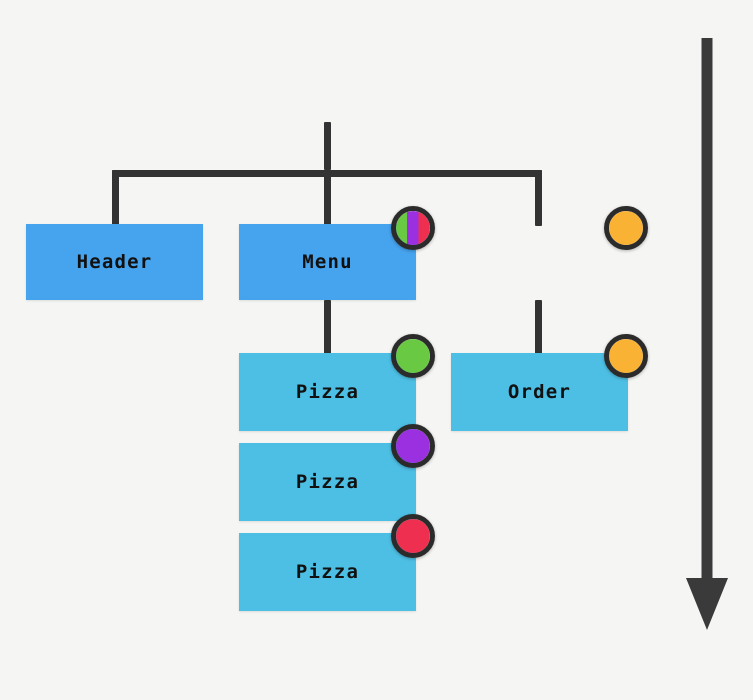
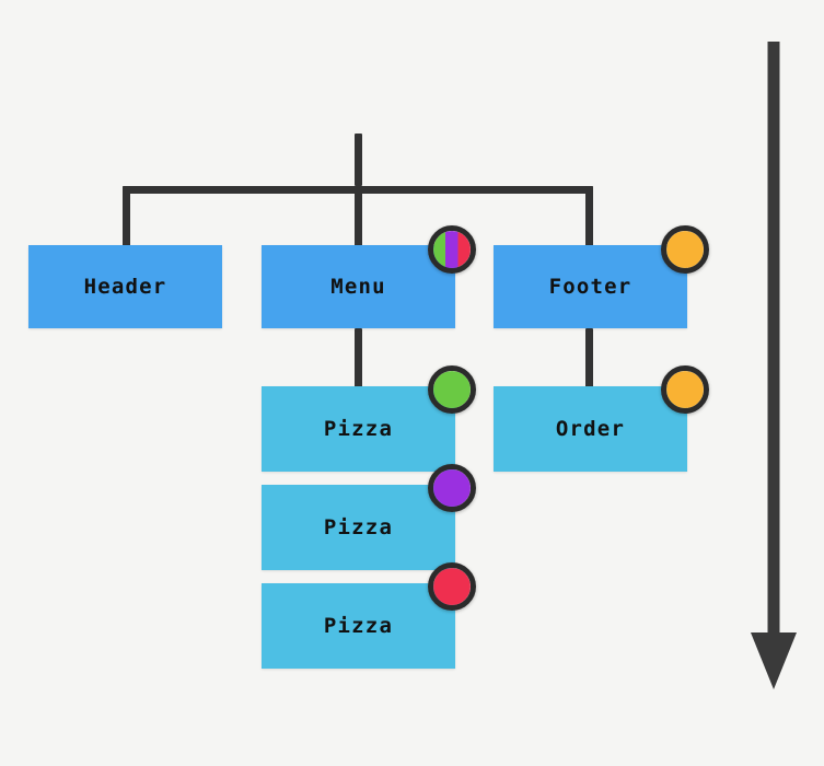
  Header
  Menu
+ Footer
  Pizza
  Pizza
  Pizza
  Order
